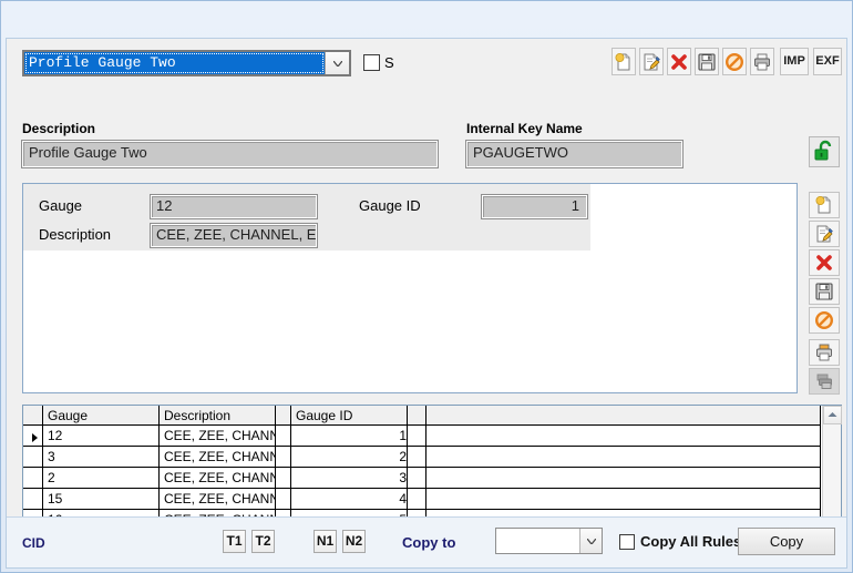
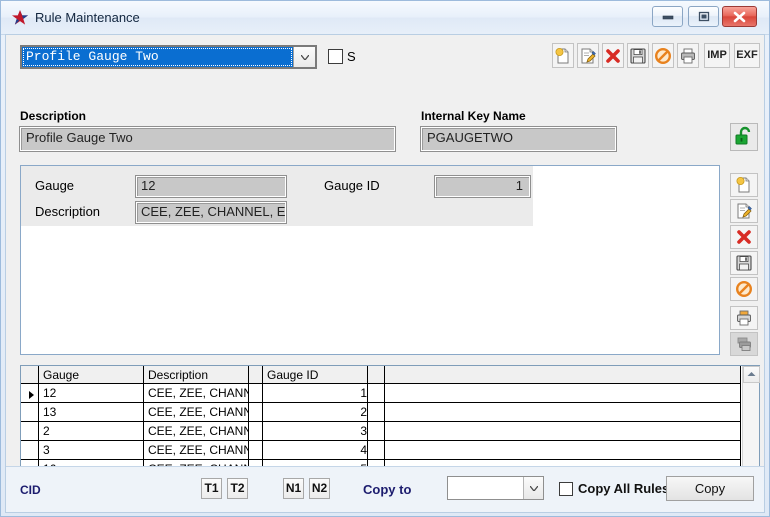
+ Rule Maintenance
  Profile Gauge Two
  S
  IMP
  EXF
  Description
  Profile Gauge Two
  Internal Key Name
  PGAUGETWO
  Gauge
  12
  Description
  CEE, ZEE, CHANNEL, E
  Gauge ID
  1
  	Gauge	Description		Gauge ID
  	12	CEE, ZEE, CHANN		1
- 	3	CEE, ZEE, CHANN		2
+ 	13	CEE, ZEE, CHANN		2
  	2	CEE, ZEE, CHANN		3
- 	15	CEE, ZEE, CHANN		4
+ 	3	CEE, ZEE, CHANN		4
  CID
  T1
  T2
  N1
  N2
  Copy to
  Copy All Rule
  Copy
